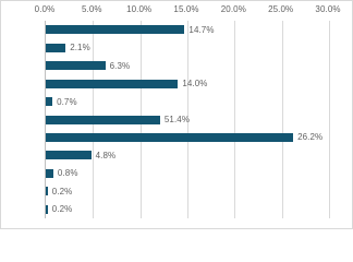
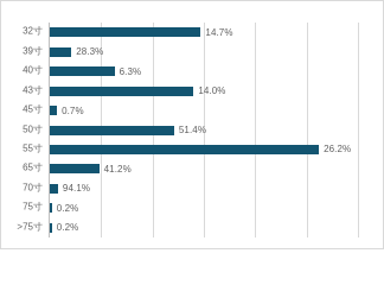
- 0.0%
- 5.0%
- 10.0%
- 15.0%
- 20.0%
- 25.0%
- 30.0%
  14.7%
- 2.1%
+ 28.3%
  6.3%
  14.0%
  0.7%
  51.4%
  26.2%
- 4.8%
+ 41.2%
- 0.8%
+ 94.1%
  0.2%
  0.2%
+ 32寸
+ 39寸
+ 40寸
+ 43寸
+ 45寸
+ 50寸
+ 55寸
+ 65寸
+ 70寸
+ 75寸
+ >75寸
